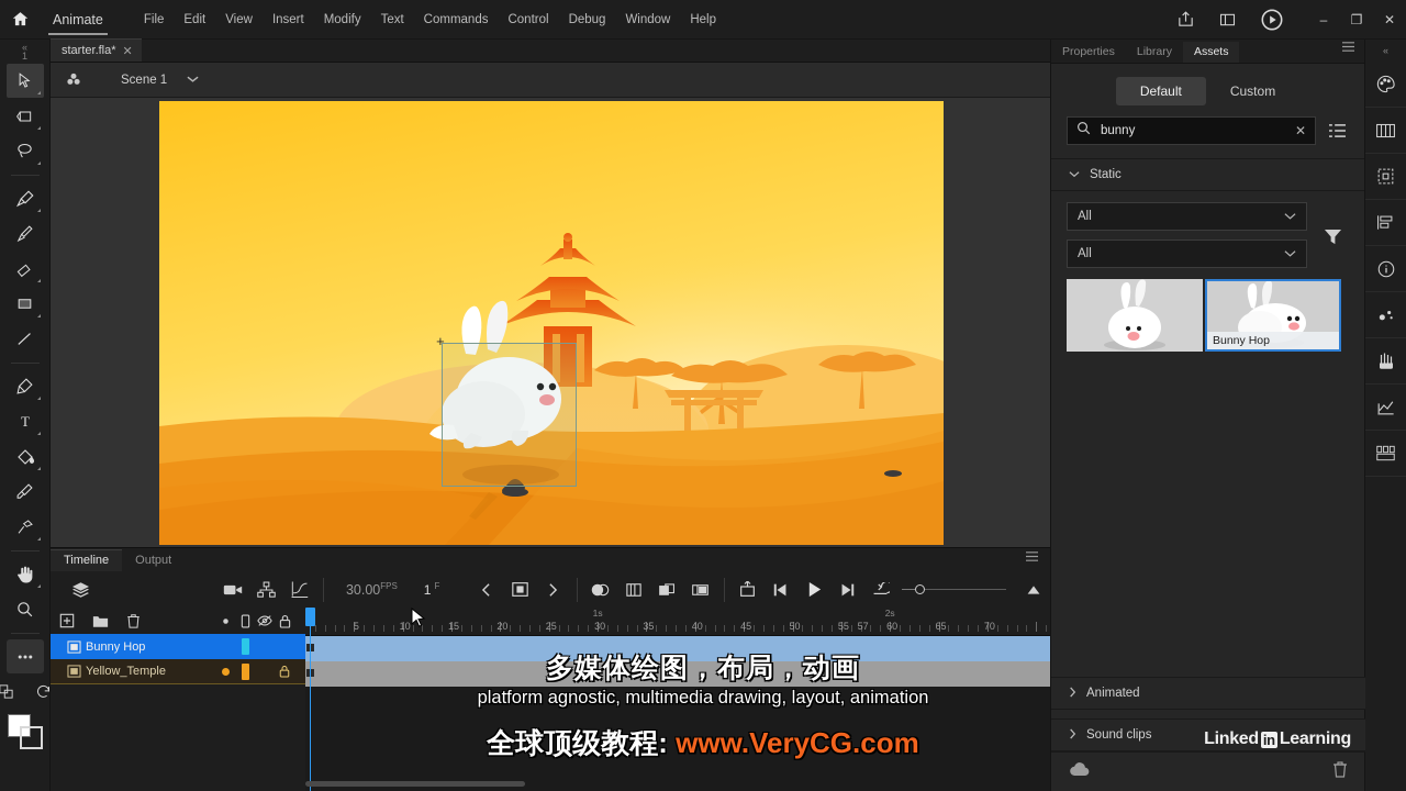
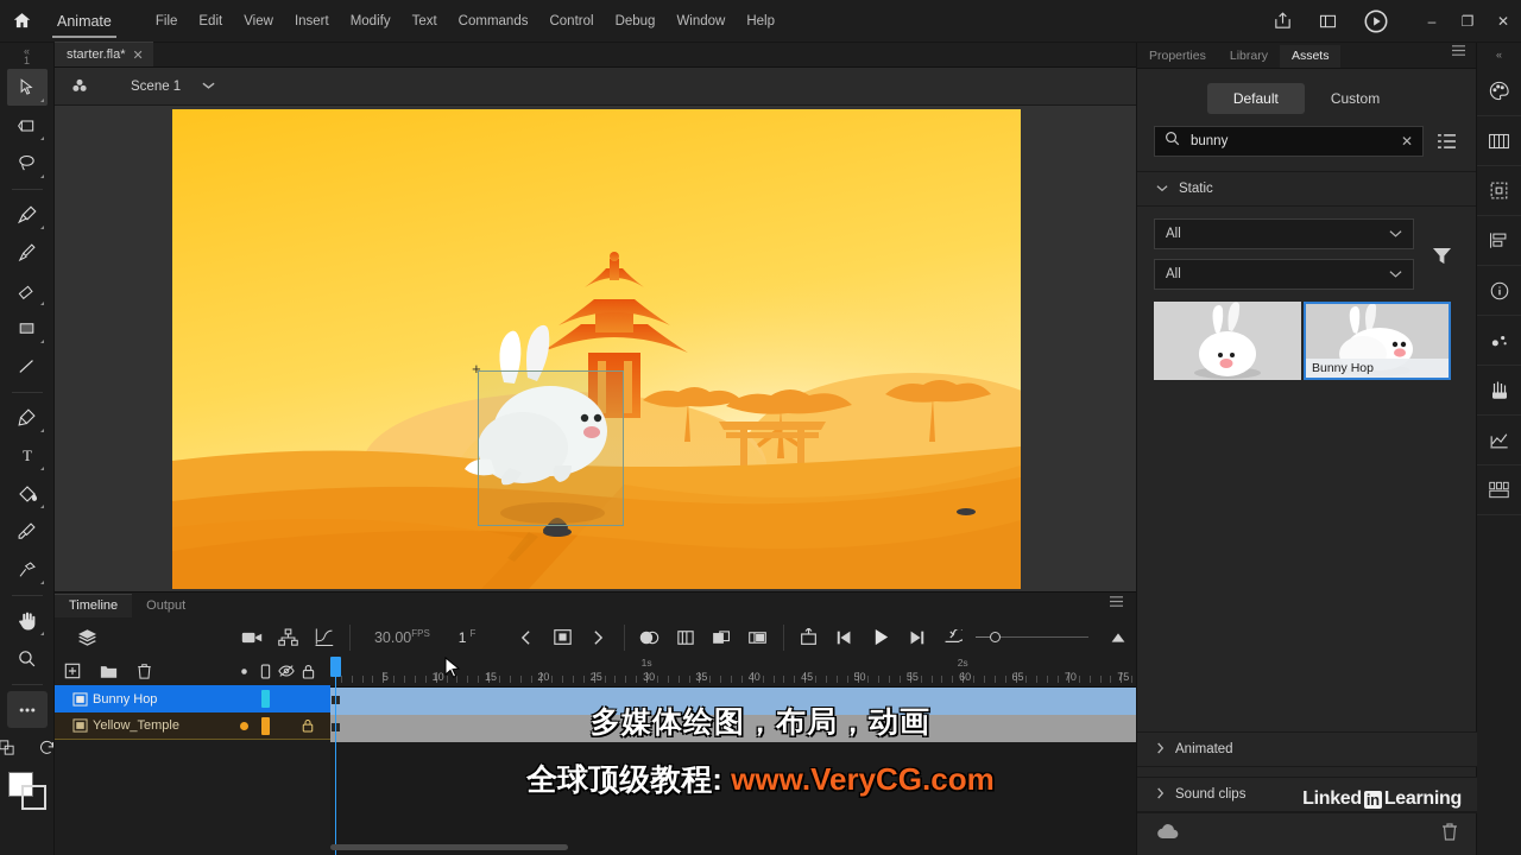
  Animate
  File
  Edit
  View
  Insert
  Modify
  Text
  Commands
  Control
  Debug
  Window
  Help
  –
  ❐
  ✕
  «
  1
  T
  «
  starter.fla*
  ✕
  Scene 1
  +
  Timeline
  Output
  30.00FPS
  1 F
  Bunny Hop
  Yellow_Temple
  5
  10
  15
  20
  25
  30
  35
  40
  45
  50
  55
  60
  65
  70
- 57
+ 75
  1s
  2s
  Properties
  Library
  Assets
  Default
  Custom
  bunny
  ✕
  Static
  All
  All
  Bunny Hop
  Animated
  Sound clips
  Linked
  in
  Learning
  多媒体绘图，布局，动画
- platform agnostic, multimedia drawing, layout, animation
  全球顶级教程: www.VeryCG.com
